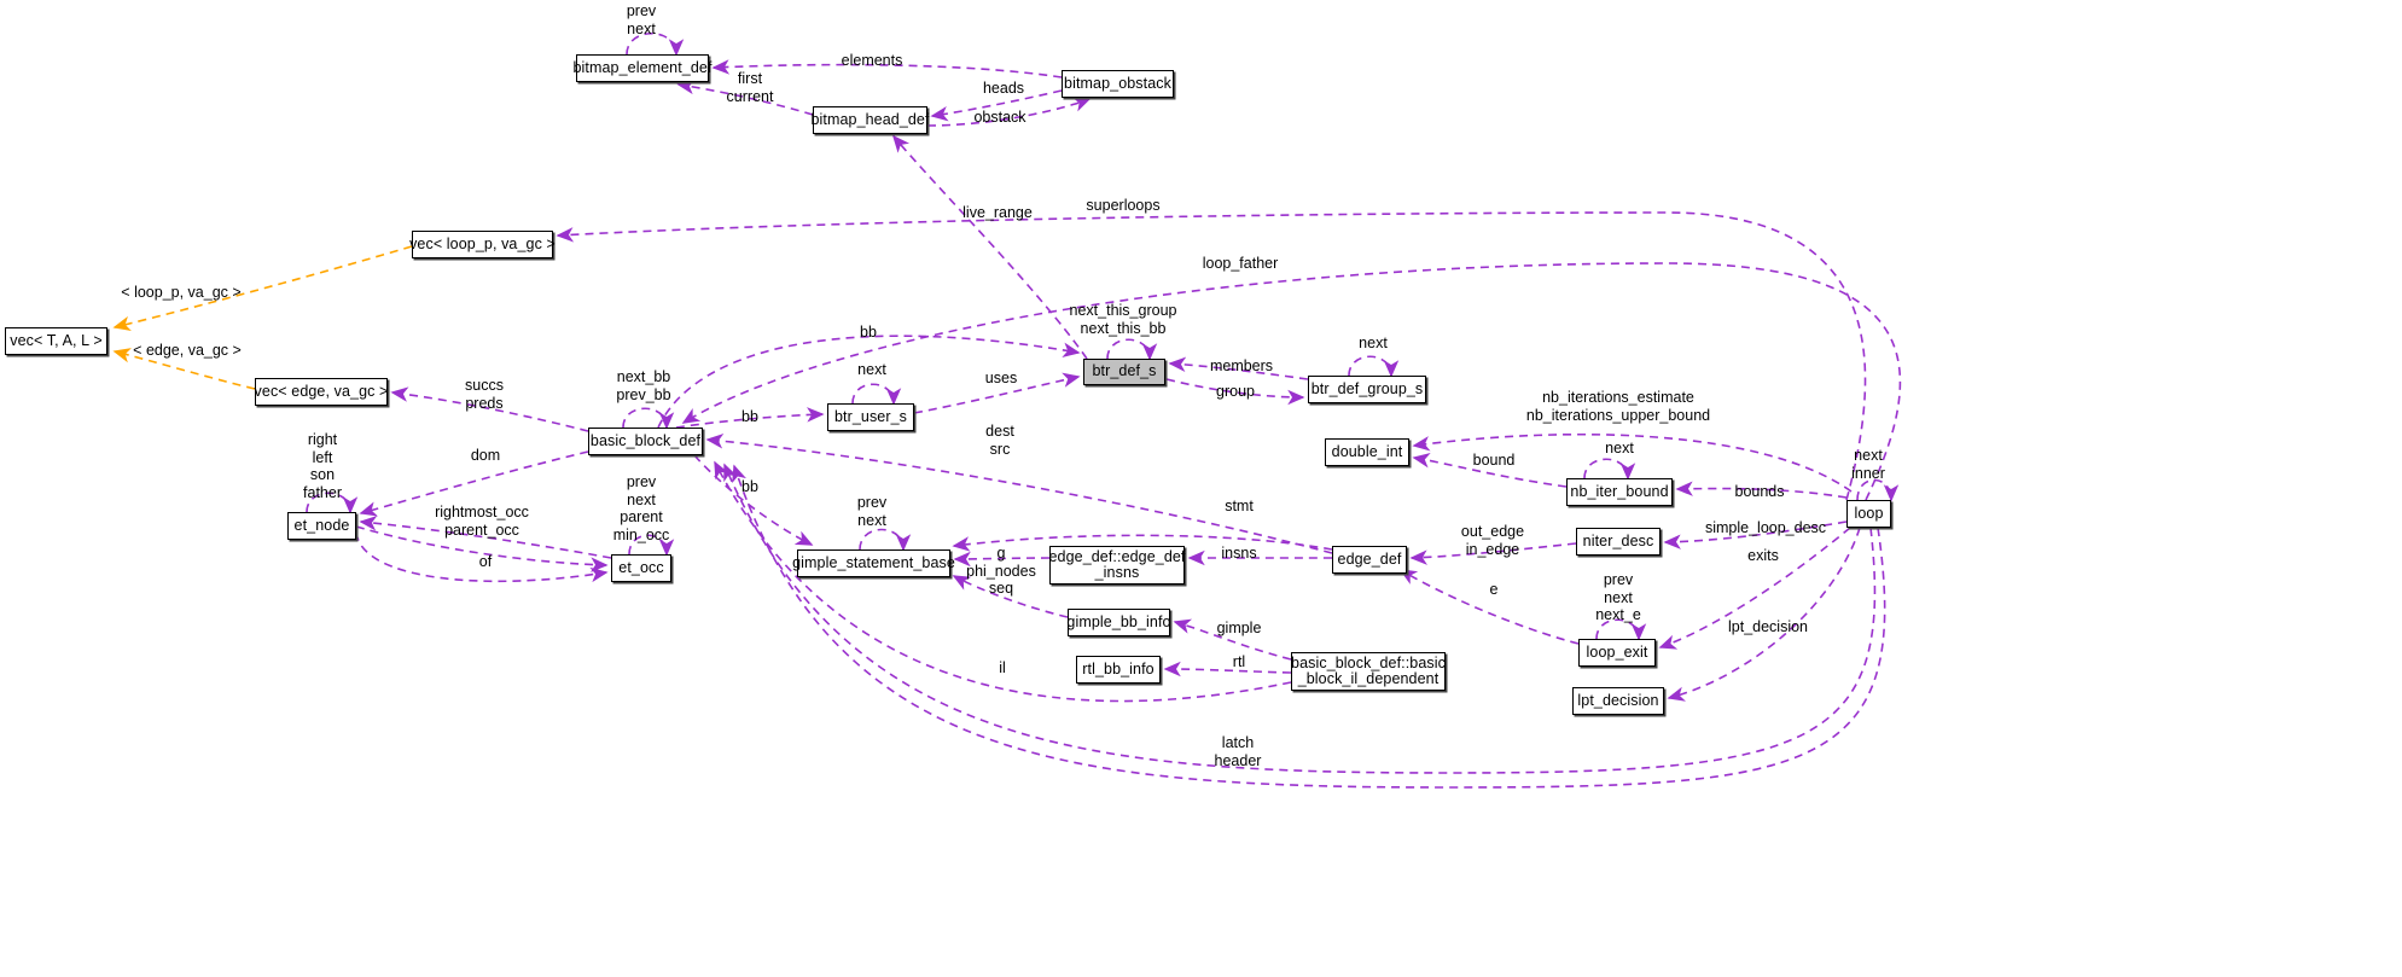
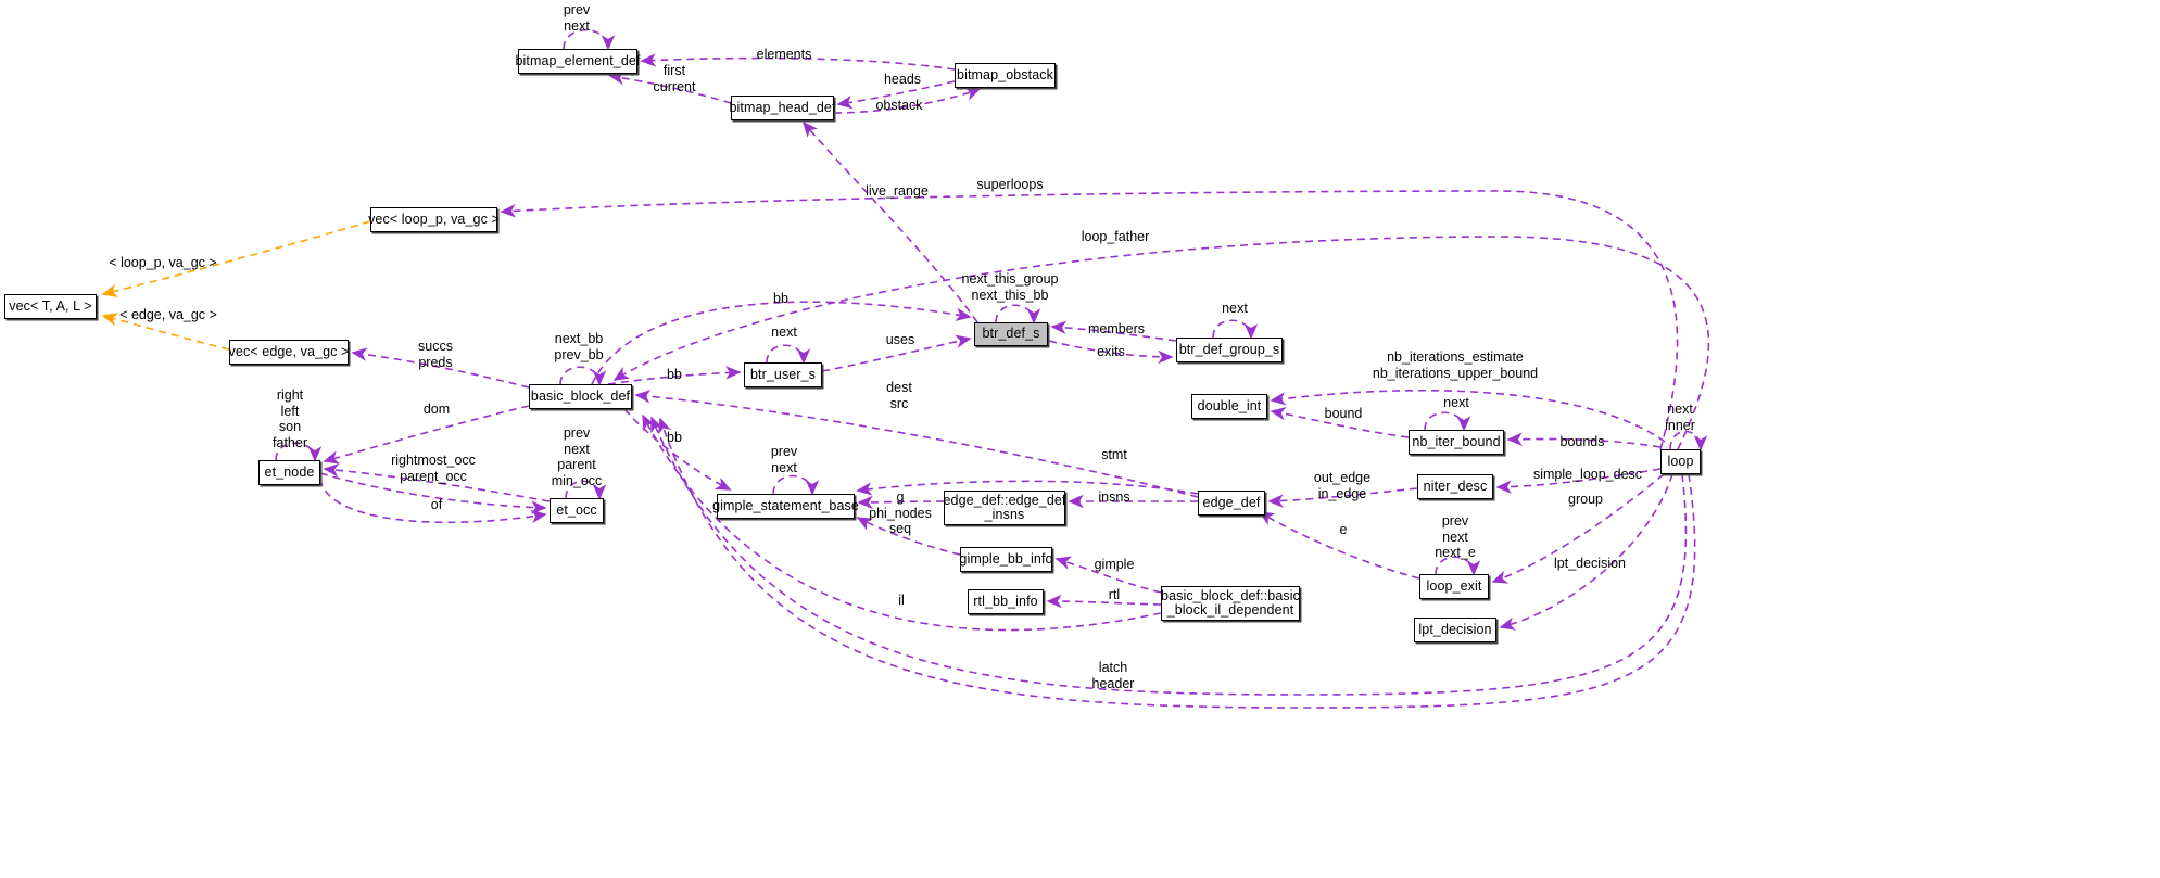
  bitmap_element_def
  bitmap_obstack
  bitmap_head_def
  vec< loop_p, va_gc >
  vec< T, A, L >
  vec< edge, va_gc >
  btr_def_s
  btr_def_group_s
  btr_user_s
  basic_block_def
  double_int
  nb_iter_bound
  loop
  et_node
  niter_desc
  gimple_statement_base
  edge_def::edge_def
  _insns
  edge_def
  et_occ
  gimple_bb_info
  loop_exit
  rtl_bb_info
  basic_block_def::basic
  _block_il_dependent
  lpt_decision
  prev
  next
  elements
  first
  current
  heads
  obstack
  live_range
  superloops
  loop_father
  < loop_p, va_gc >
  < edge, va_gc >
  bb
  next_this_group
  next_this_bb
  next
  next
  uses
  members
- group
+ exits
  succs
  preds
  next_bb
  prev_bb
  nb_iterations_estimate
  nb_iterations_upper_bound
  bb
  bound
  next
  next
  inner
  dest
  src
  dom
  right
  left
  son
  father
  bounds
  prev
  next
  parent
  min_occ
  bb
  prev
  next
  stmt
  simple_loop_desc
  rightmost_occ
  parent_occ
  out_edge
  in_edge
- exits
+ group
  of
  g
  phi_nodes
  seq
  insns
  e
  prev
  next
  next_e
  gimple
  lpt_decision
  il
  rtl
  latch
  header
